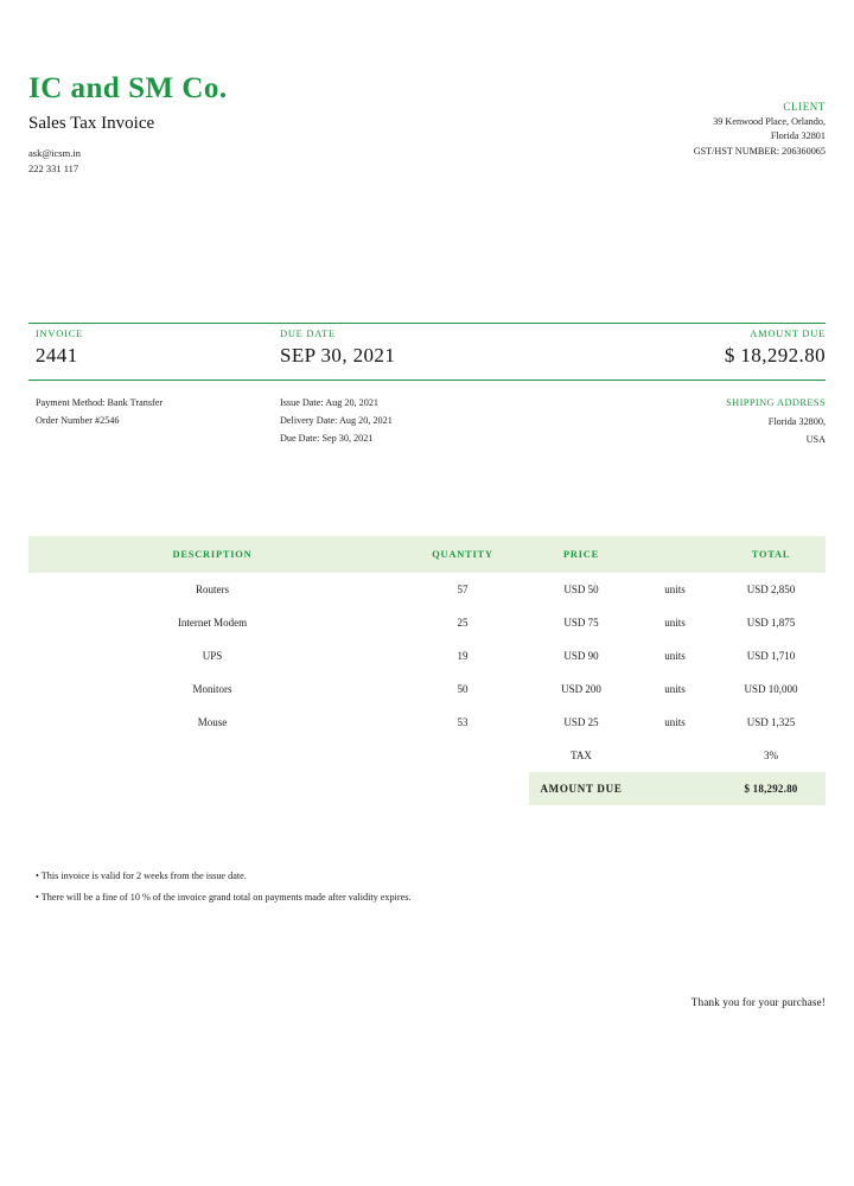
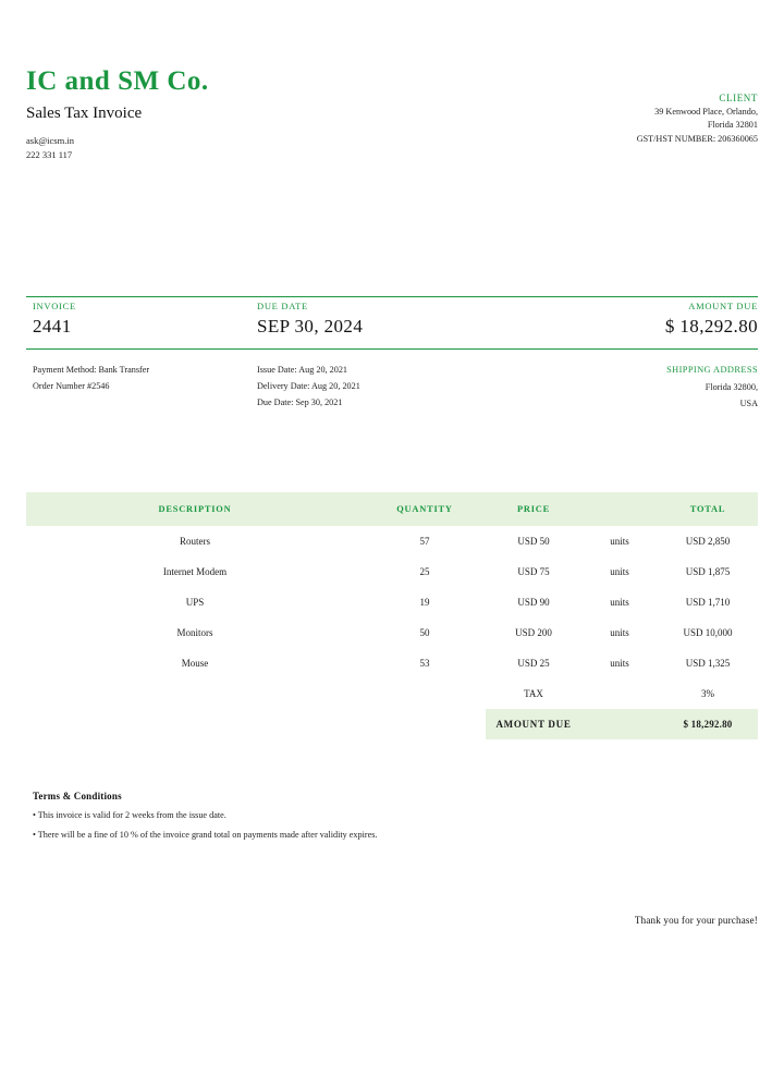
  IC and SM Co.
  Sales Tax Invoice
  ask@icsm.in
  222 331 117
  CLIENT
  39 Kenwood Place, Orlando,
  Florida 32801
  GST/HST NUMBER: 206360065
  INVOICE
  2441
  DUE DATE
- SEP 30, 2021
+ SEP 30, 2024
  AMOUNT DUE
  $ 18,292.80
  Payment Method: Bank Transfer
  Order Number #2546
  Issue Date: Aug 20, 2021
  Delivery Date: Aug 20, 2021
  Due Date: Sep 30, 2021
  SHIPPING ADDRESS
  Florida 32800,
  USA
  DESCRIPTION	QUANTITY	PRICE		TOTAL
  Routers	57	USD 50	units	USD 2,850
  Internet Modem	25	USD 75	units	USD 1,875
  UPS	19	USD 90	units	USD 1,710
  Monitors	50	USD 200	units	USD 10,000
  Mouse	53	USD 25	units	USD 1,325
  		TAX		3%
  		AMOUNT DUE		$ 18,292.80
+ Terms & Conditions
  • This invoice is valid for 2 weeks from the issue date.
  • There will be a fine of 10 % of the invoice grand total on payments made after validity expires.
  Thank you for your purchase!
